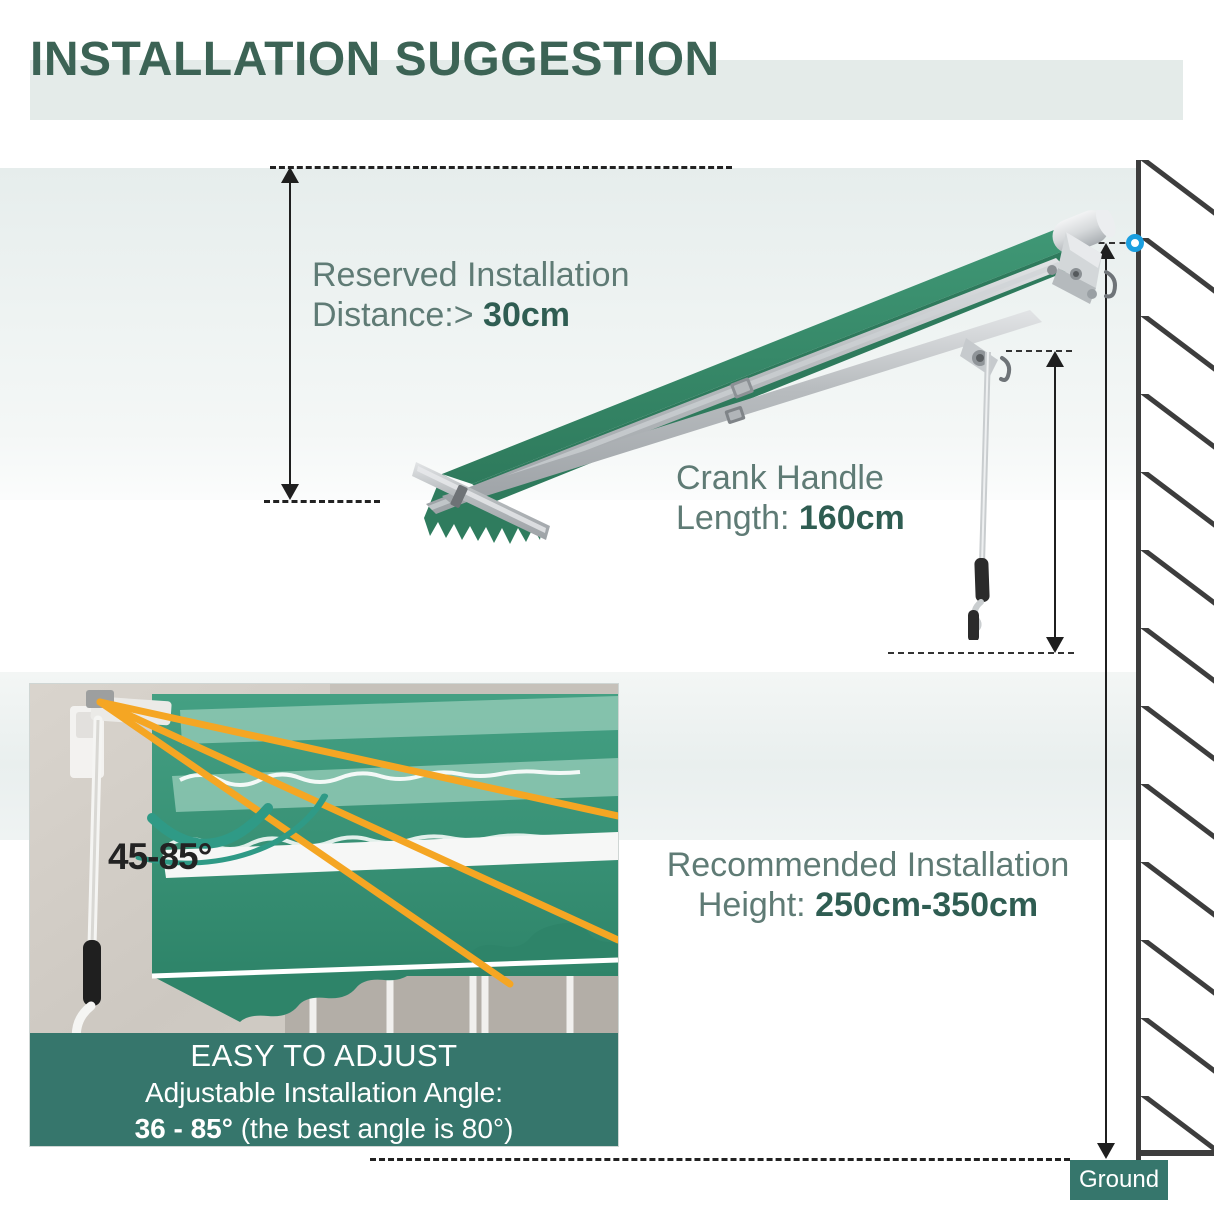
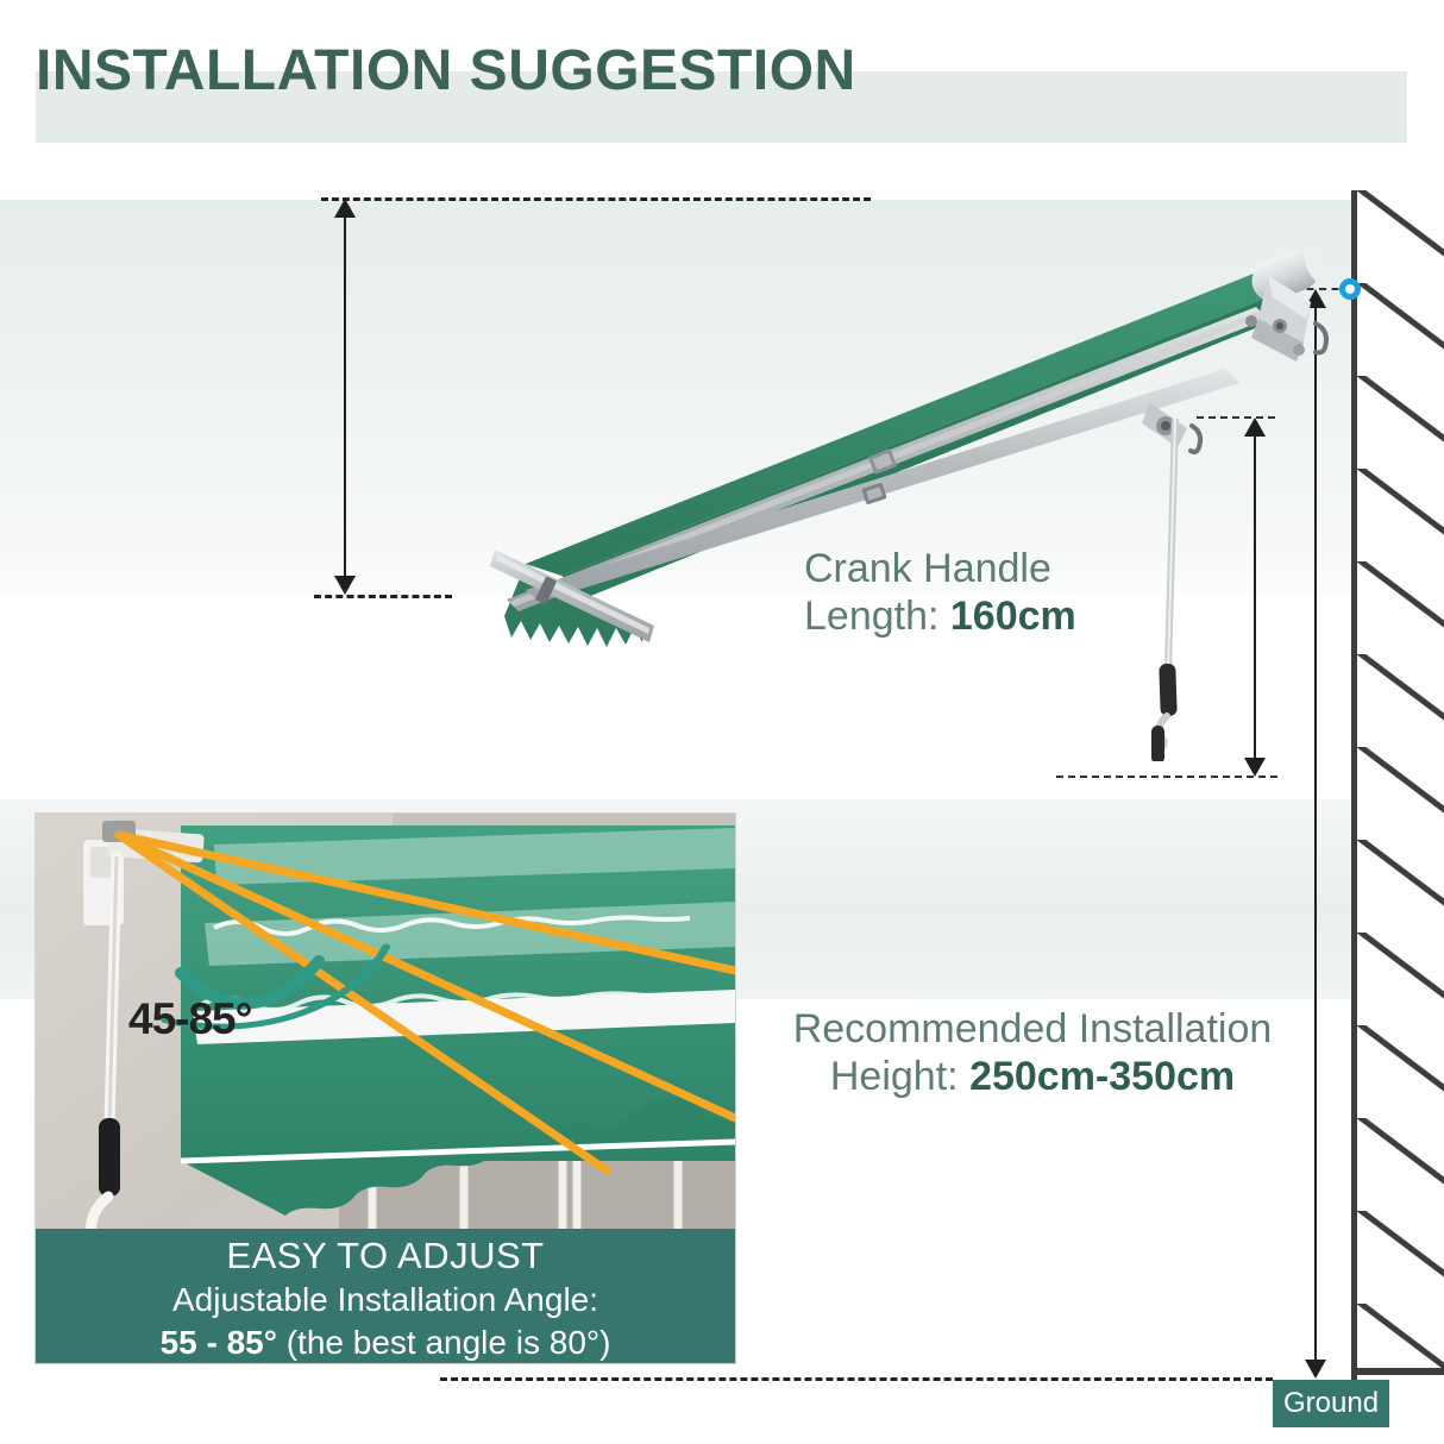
  INSTALLATION SUGGESTION
- Reserved Installation
- Distance:> 30cm
  Crank Handle
  Length: 160cm
  Recommended Installation
  Height: 250cm-350cm
  45-85°
  EASY TO ADJUST
  Adjustable Installation Angle:
- 36 - 85° (the best angle is 80°)
+ 55 - 85° (the best angle is 80°)
  Ground
